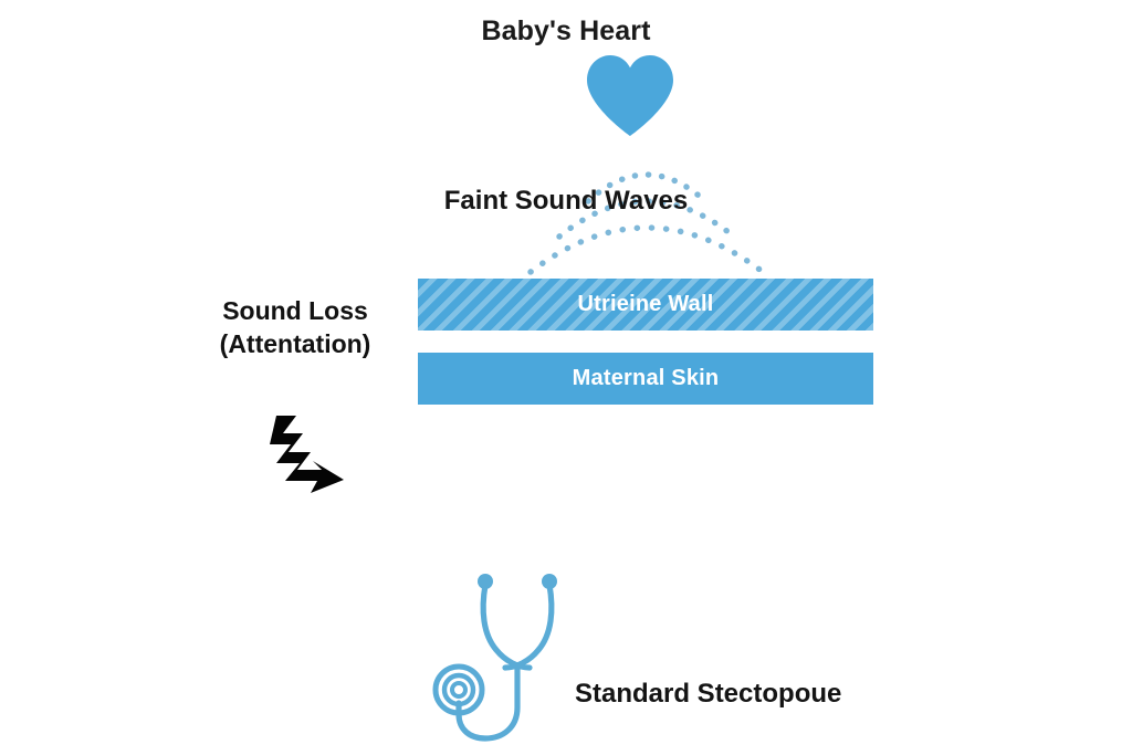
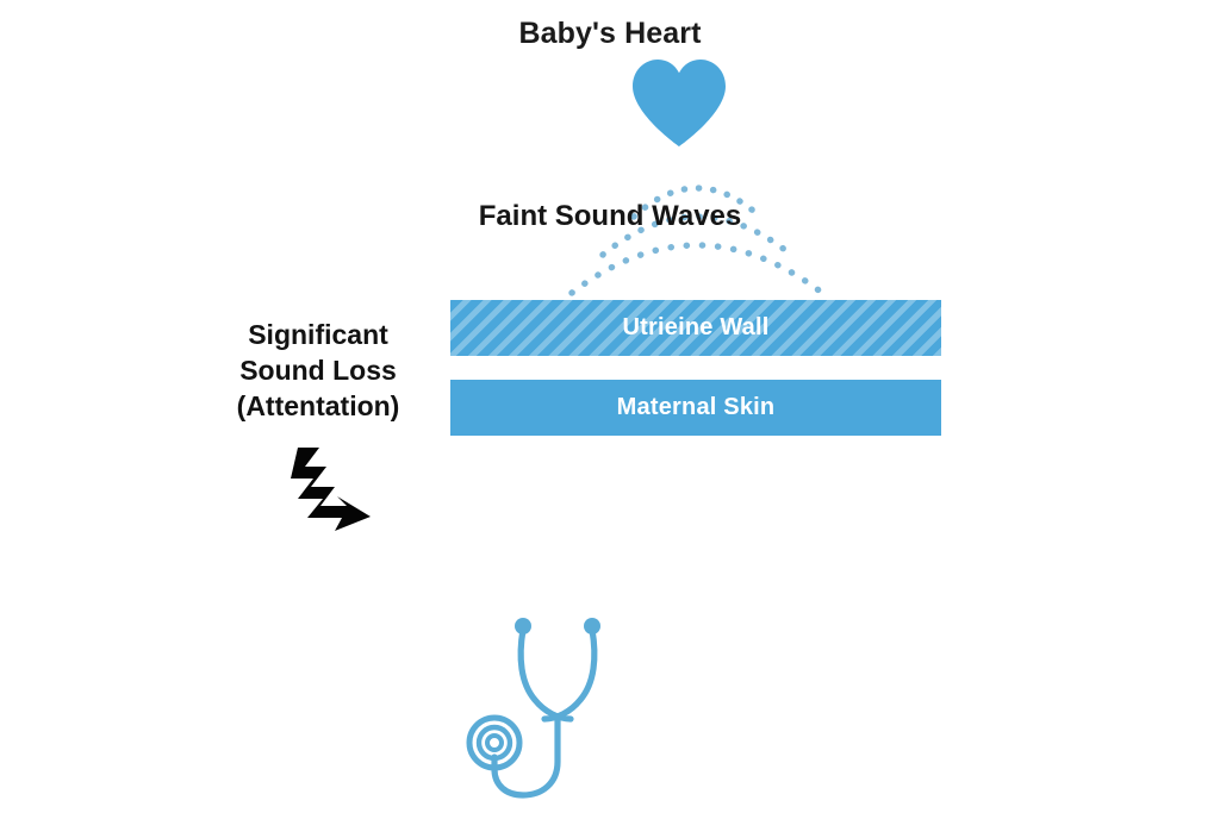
  Baby's Heart
  Faint Sound Waves
  Utrieine Wall
  Maternal Skin
+ Significant
  Sound Loss
  (Attentation)
- Standard Stectopoue
